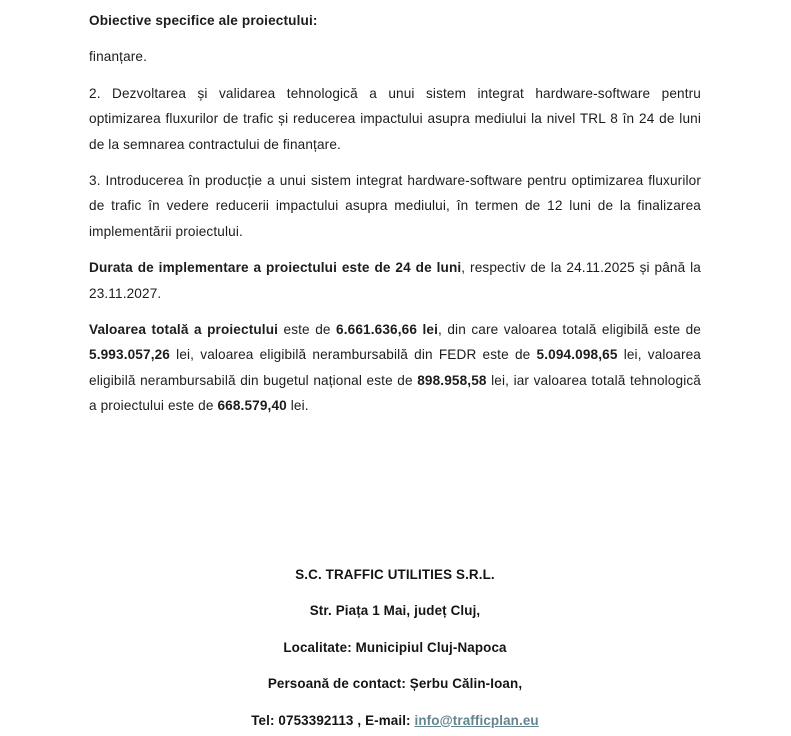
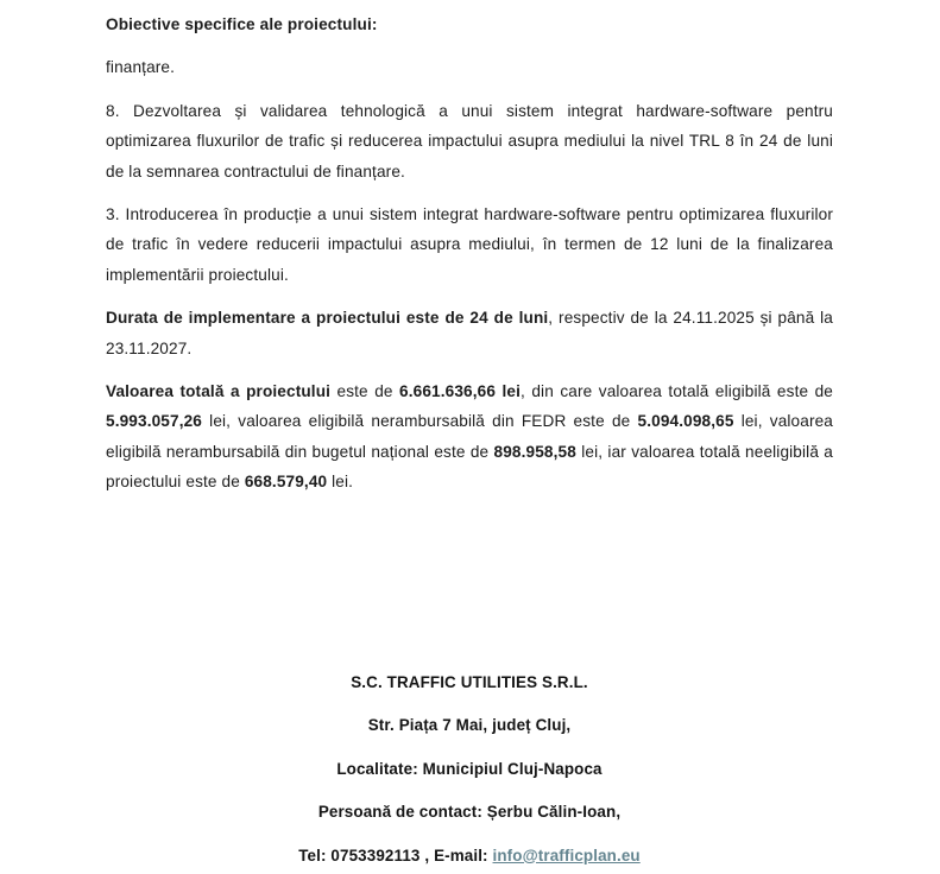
  Obiective specifice ale proiectului:
  finanțare.
- 2. Dezvoltarea și validarea tehnologică a unui sistem integrat hardware-software pentru optimizarea fluxurilor de trafic și reducerea impactului asupra mediului la nivel TRL 8 în 24 de luni de la semnarea contractului de finanțare.
+ 8. Dezvoltarea și validarea tehnologică a unui sistem integrat hardware-software pentru optimizarea fluxurilor de trafic și reducerea impactului asupra mediului la nivel TRL 8 în 24 de luni de la semnarea contractului de finanțare.
  3. Introducerea în producție a unui sistem integrat hardware-software pentru optimizarea fluxurilor de trafic în vedere reducerii impactului asupra mediului, în termen de 12 luni de la finalizarea implementării proiectului.
  Durata de implementare a proiectului este de 24 de luni, respectiv de la 24.11.2025 și până la 23.11.2027.
- Valoarea totală a proiectului este de 6.661.636,66 lei, din care valoarea totală eligibilă este de 5.993.057,26 lei, valoarea eligibilă nerambursabilă din FEDR este de 5.094.098,65 lei, valoarea eligibilă nerambursabilă din bugetul național este de 898.958,58 lei, iar valoarea totală tehnologică a proiectului este de 668.579,40 lei.
+ Valoarea totală a proiectului este de 6.661.636,66 lei, din care valoarea totală eligibilă este de 5.993.057,26 lei, valoarea eligibilă nerambursabilă din FEDR este de 5.094.098,65 lei, valoarea eligibilă nerambursabilă din bugetul național este de 898.958,58 lei, iar valoarea totală neeligibilă a proiectului este de 668.579,40 lei.
  S.C. TRAFFIC UTILITIES S.R.L.
- Str. Piața 1 Mai, județ Cluj,
+ Str. Piața 7 Mai, județ Cluj,
  Localitate: Municipiul Cluj-Napoca
  Persoană de contact: Șerbu Călin-Ioan,
  Tel: 0753392113 , E-mail: info@trafficplan.eu
